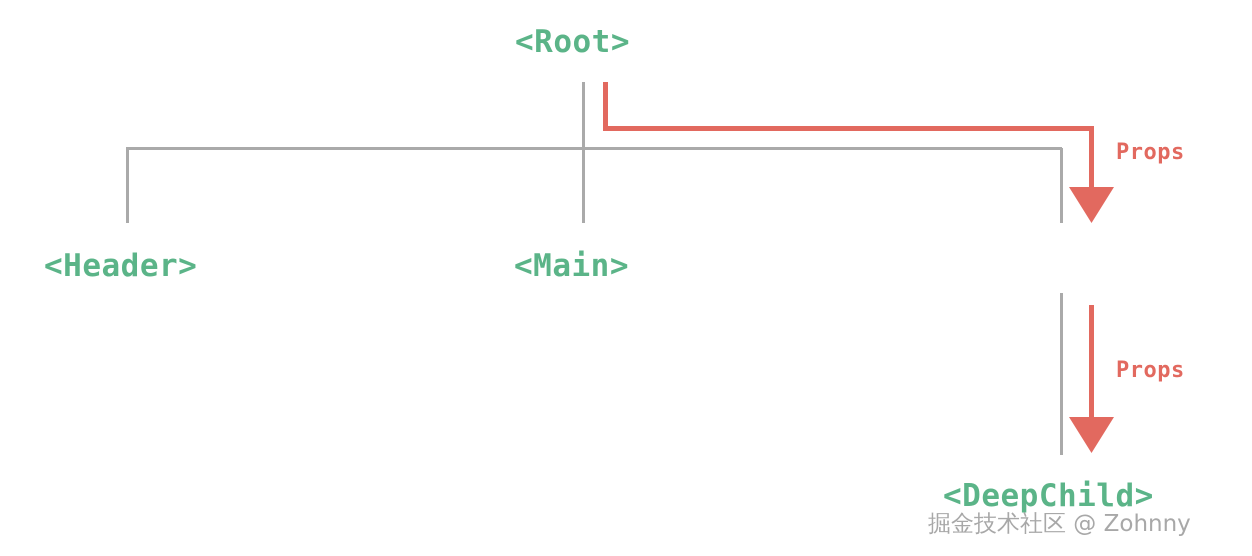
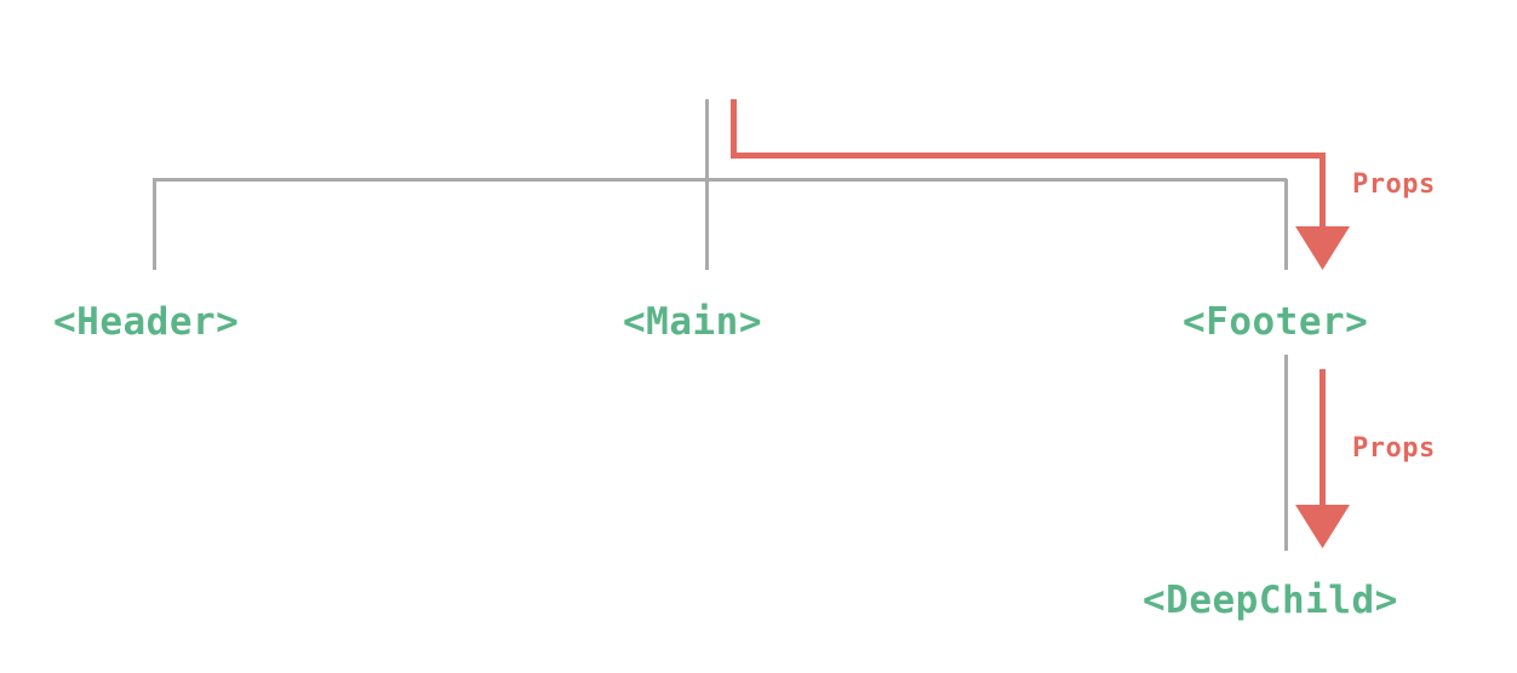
- <Root>
  <Header>
  <Main>
+ <Footer>
  <DeepChild>
  Props
  Props
- 掘金技术社区 @ Zohnny
